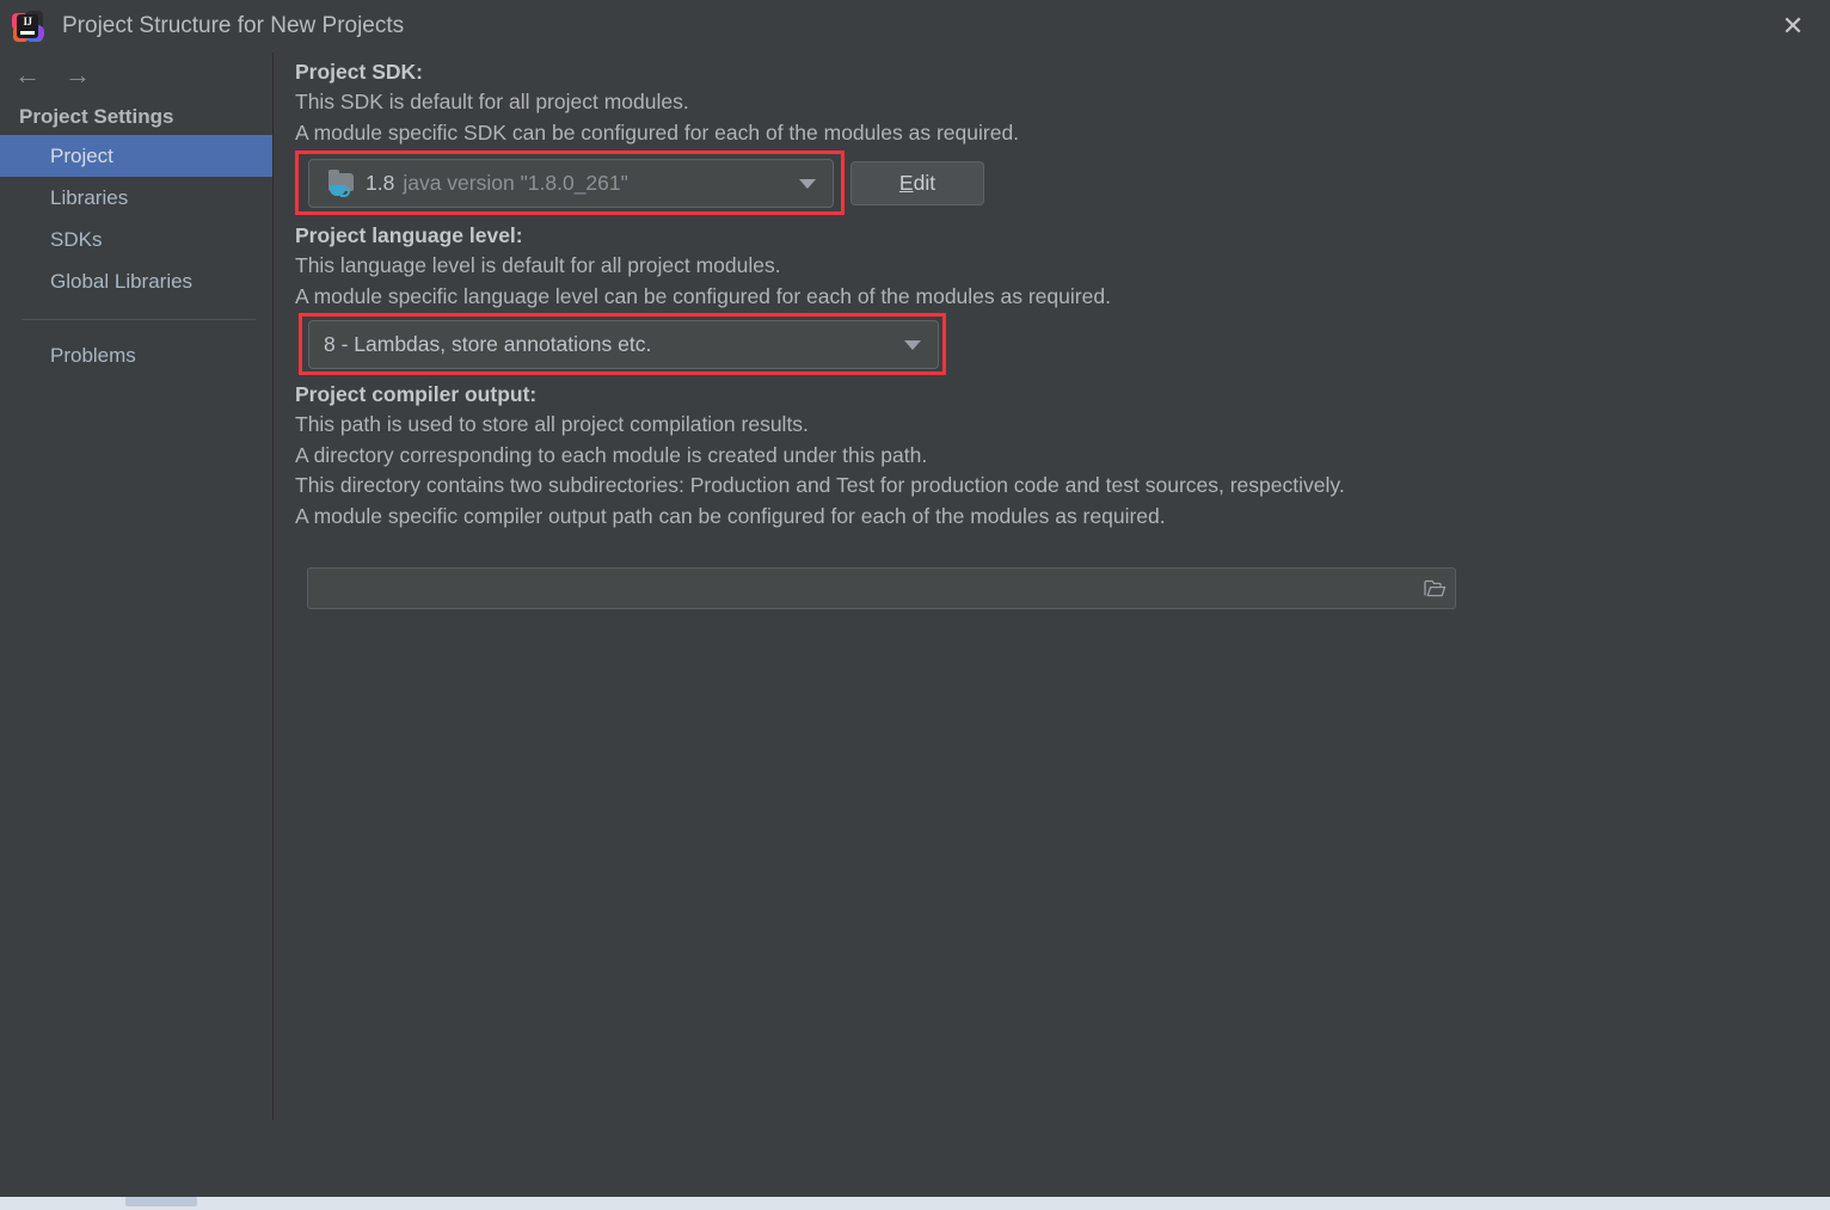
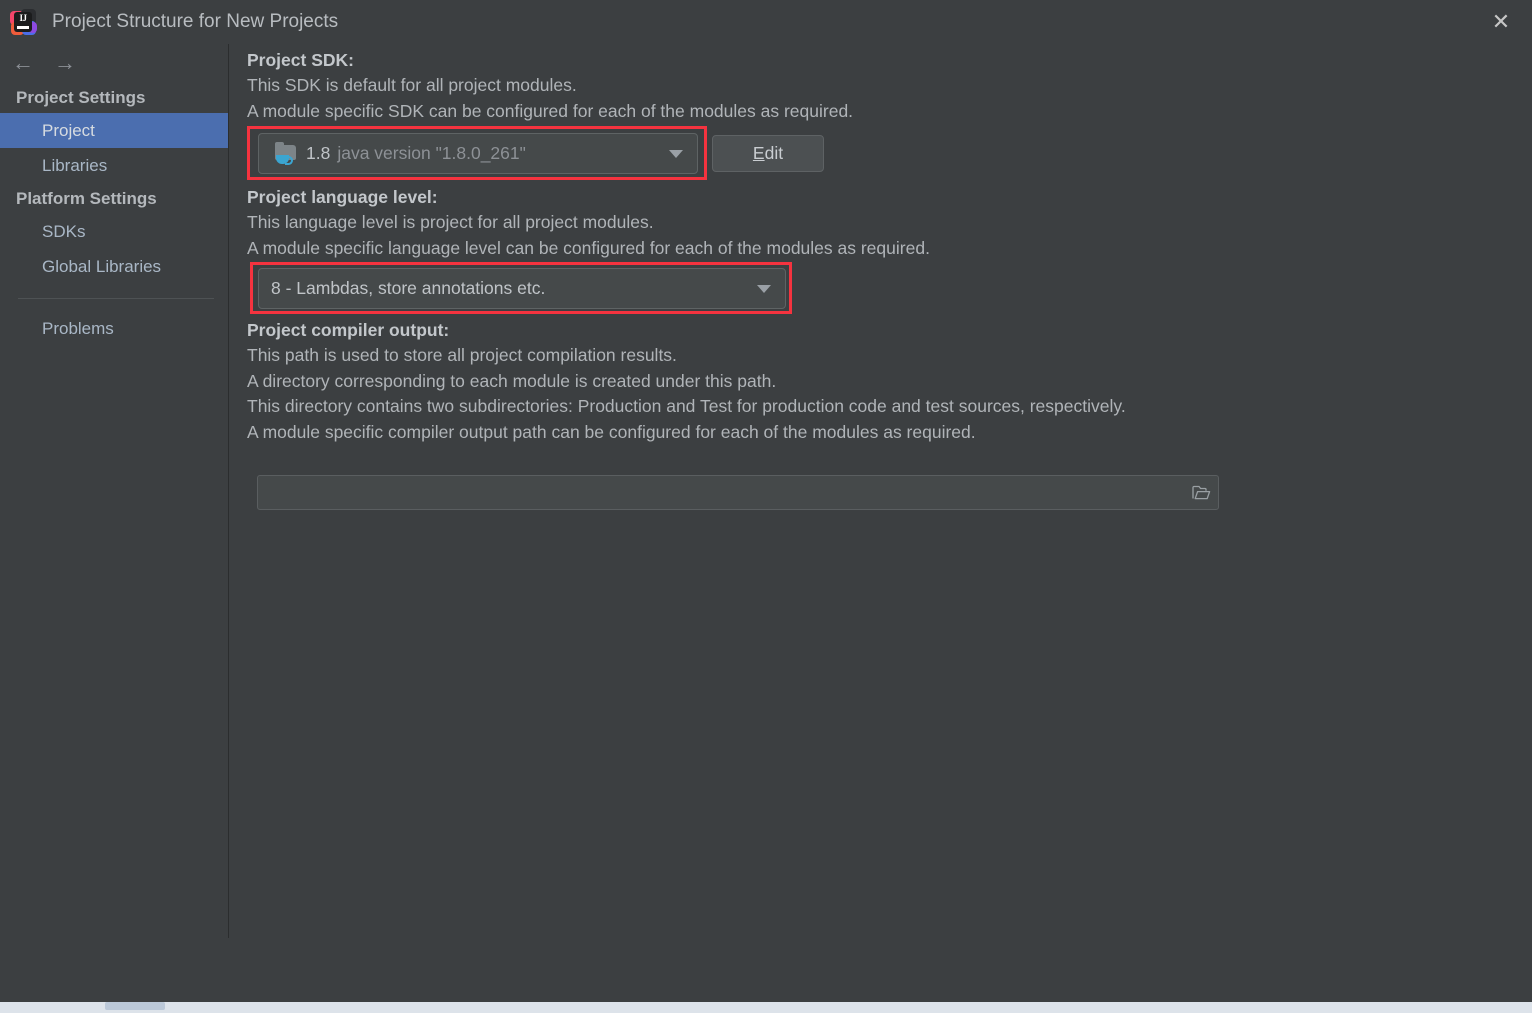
  IJ
  Project Structure for New Projects
  ✕
  ←
  →
  Project Settings
  Project
  Libraries
+ Platform Settings
  SDKs
  Global Libraries
  Problems
  Project SDK:
  This SDK is default for all project modules.
  A module specific SDK can be configured for each of the modules as required.
  Project language level:
- This language level is default for all project modules.
+ This language level is project for all project modules.
  A module specific language level can be configured for each of the modules as required.
  Project compiler output:
  This path is used to store all project compilation results.
  A directory corresponding to each module is created under this path.
  This directory contains two subdirectories: Production and Test for production code and test sources, respectively.
  A module specific compiler output path can be configured for each of the modules as required.
  1.8
  java version "1.8.0_261"
  Edit
  8 - Lambdas, store annotations etc.
